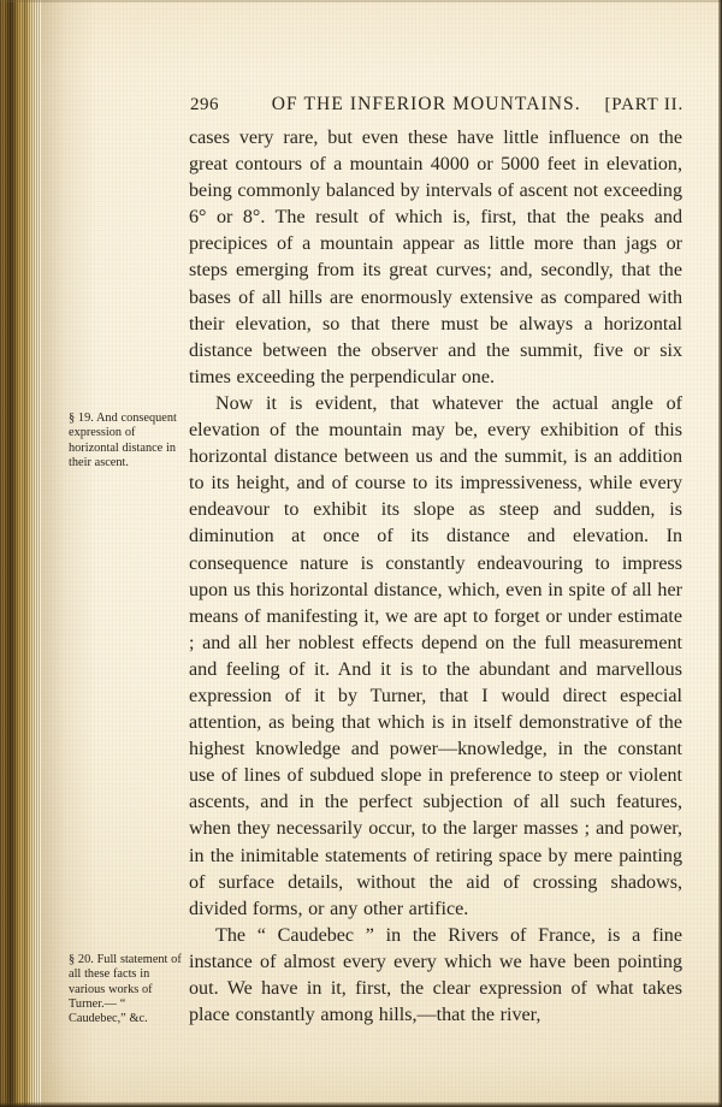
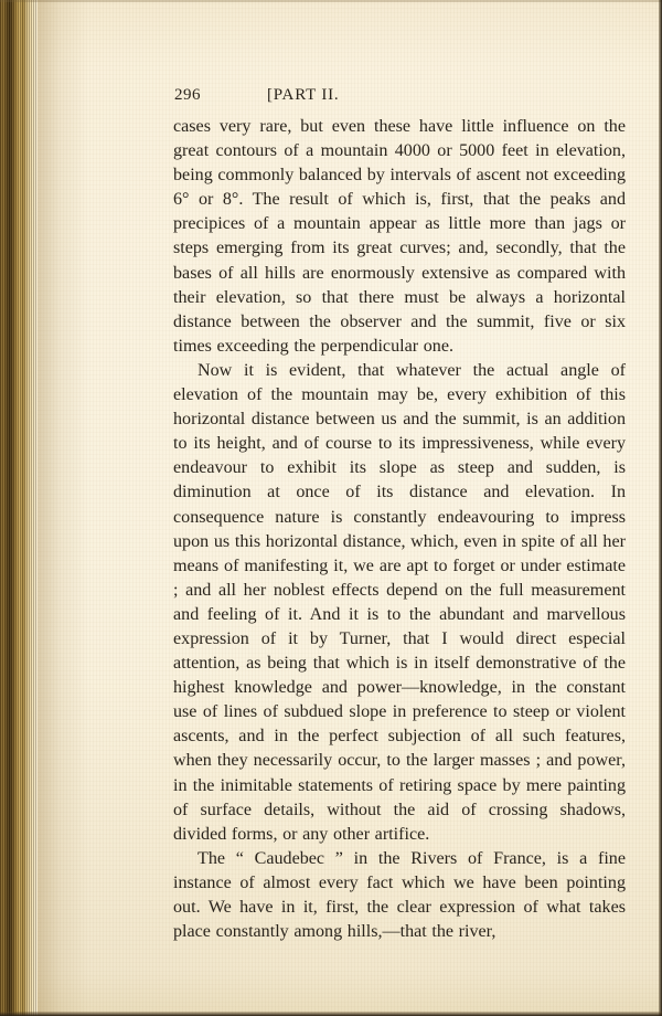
  296
- OF THE INFERIOR MOUNTAINS.
  [PART II.
- § 19. And consequent expression of horizontal distance in their ascent.
- § 20. Full statement of all these facts in various works of Turner.— “ Caudebec,” &c.
  cases very rare, but even these have little influence on the great contours of a mountain 4000 or 5000 feet in elevation, being commonly balanced by intervals of ascent not exceeding 6° or 8°. The result of which is, first, that the peaks and precipices of a mountain appear as little more than jags or steps emerging from its great curves; and, secondly, that the bases of all hills are enormously extensive as compared with their elevation, so that there must be always a horizontal distance between the observer and the summit, five or six times exceeding the perpendicular one.
  Now it is evident, that whatever the actual angle of elevation of the mountain may be, every exhibition of this horizontal distance between us and the summit, is an addition to its height, and of course to its impressiveness, while every endeavour to exhibit its slope as steep and sudden, is diminution at once of its distance and elevation. In consequence nature is constantly endeavouring to impress upon us this horizontal distance, which, even in spite of all her means of manifesting it, we are apt to forget or under estimate ; and all her noblest effects depend on the full measurement and feeling of it. And it is to the abundant and marvellous expression of it by Turner, that I would direct especial attention, as being that which is in itself demonstrative of the highest knowledge and power—knowledge, in the constant use of lines of subdued slope in preference to steep or violent ascents, and in the perfect subjection of all such features, when they necessarily occur, to the larger masses ; and power, in the inimitable statements of retiring space by mere painting of surface details, without the aid of crossing shadows, divided forms, or any other artifice.
- The “ Caudebec ” in the Rivers of France, is a fine instance of almost every every which we have been pointing out. We have in it, first, the clear expression of what takes place constantly among hills,—that the river,
+ The “ Caudebec ” in the Rivers of France, is a fine instance of almost every fact which we have been pointing out. We have in it, first, the clear expression of what takes place constantly among hills,—that the river,
